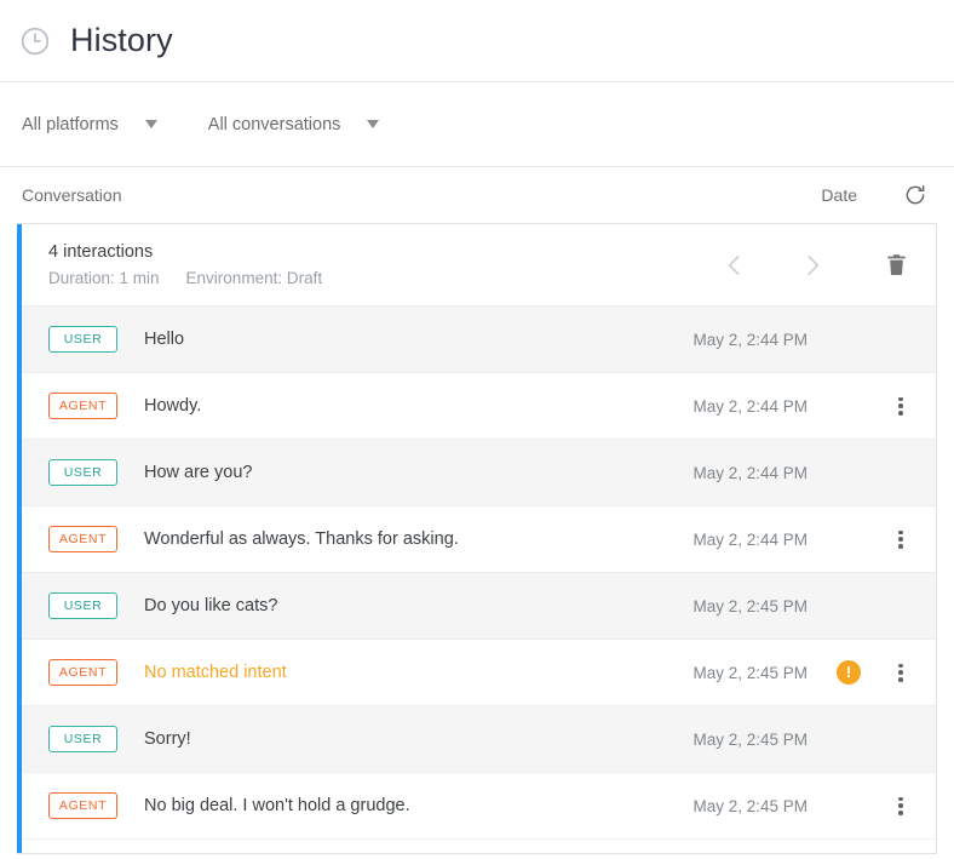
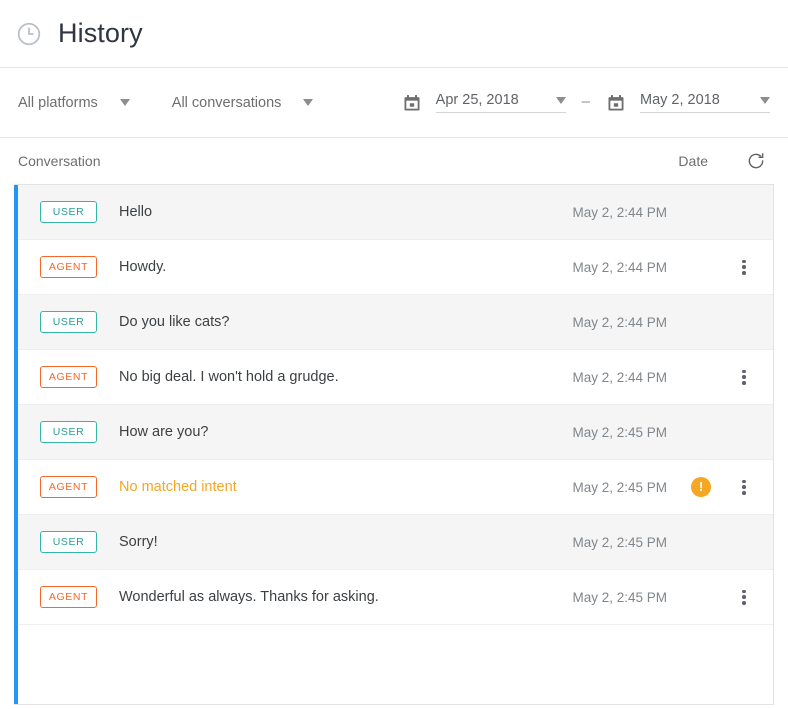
  History
  All platforms
  All conversations
+ Apr 25, 2018
+ –
+ May 2, 2018
  Conversation
  Date
- 4 interactions
- Duration: 1 min
- Environment: Draft
  USER
  Hello
  May 2, 2:44 PM
  AGENT
  Howdy.
  May 2, 2:44 PM
  USER
- How are you?
+ Do you like cats?
  May 2, 2:44 PM
  AGENT
- Wonderful as always. Thanks for asking.
+ No big deal. I won't hold a grudge.
  May 2, 2:44 PM
  USER
- Do you like cats?
+ How are you?
  May 2, 2:45 PM
  AGENT
  No matched intent
  May 2, 2:45 PM
  !
  USER
  Sorry!
  May 2, 2:45 PM
  AGENT
- No big deal. I won't hold a grudge.
+ Wonderful as always. Thanks for asking.
  May 2, 2:45 PM
